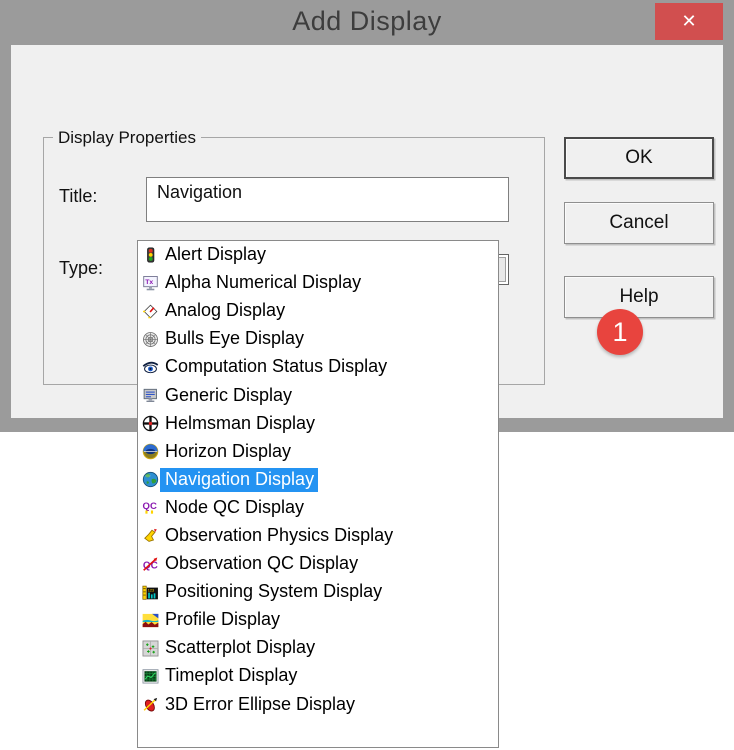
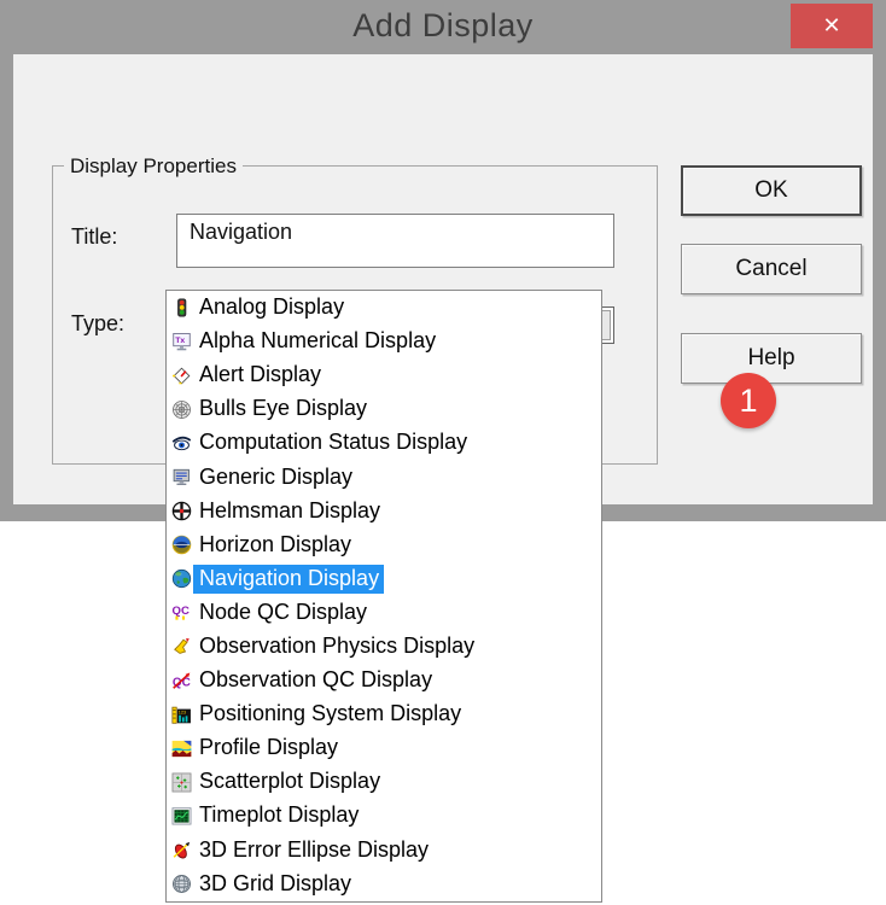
  Add Display
  ✕
  Display Properties
  Title:
  Navigation
  Type:
  OK
  Cancel
  Help
- Alert Display
+ Analog Display
  Alpha Numerical Display
- Analog Display
+ Alert Display
  Bulls Eye Display
  Computation Status Display
  Generic Display
  Helmsman Display
  Horizon Display
  Navigation Display
  QC
  Node QC Display
  Observation Physics Display
  QC
  Observation QC Display
  Positioning System Display
  Profile Display
  Scatterplot Display
  Timeplot Display
  3D Error Ellipse Display
+ 3D Grid Display
  1
